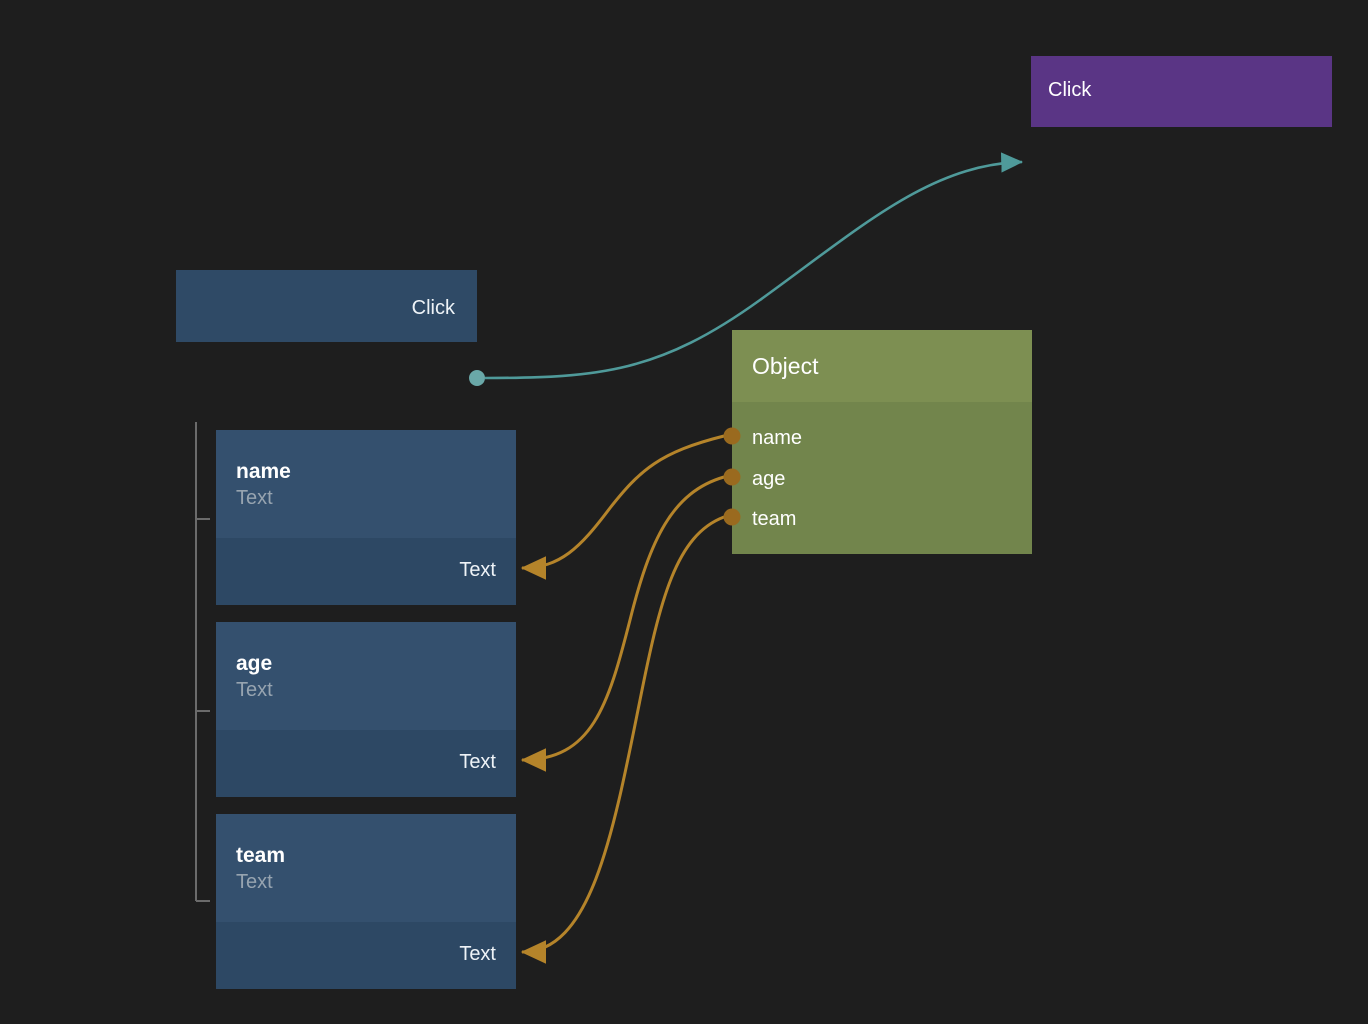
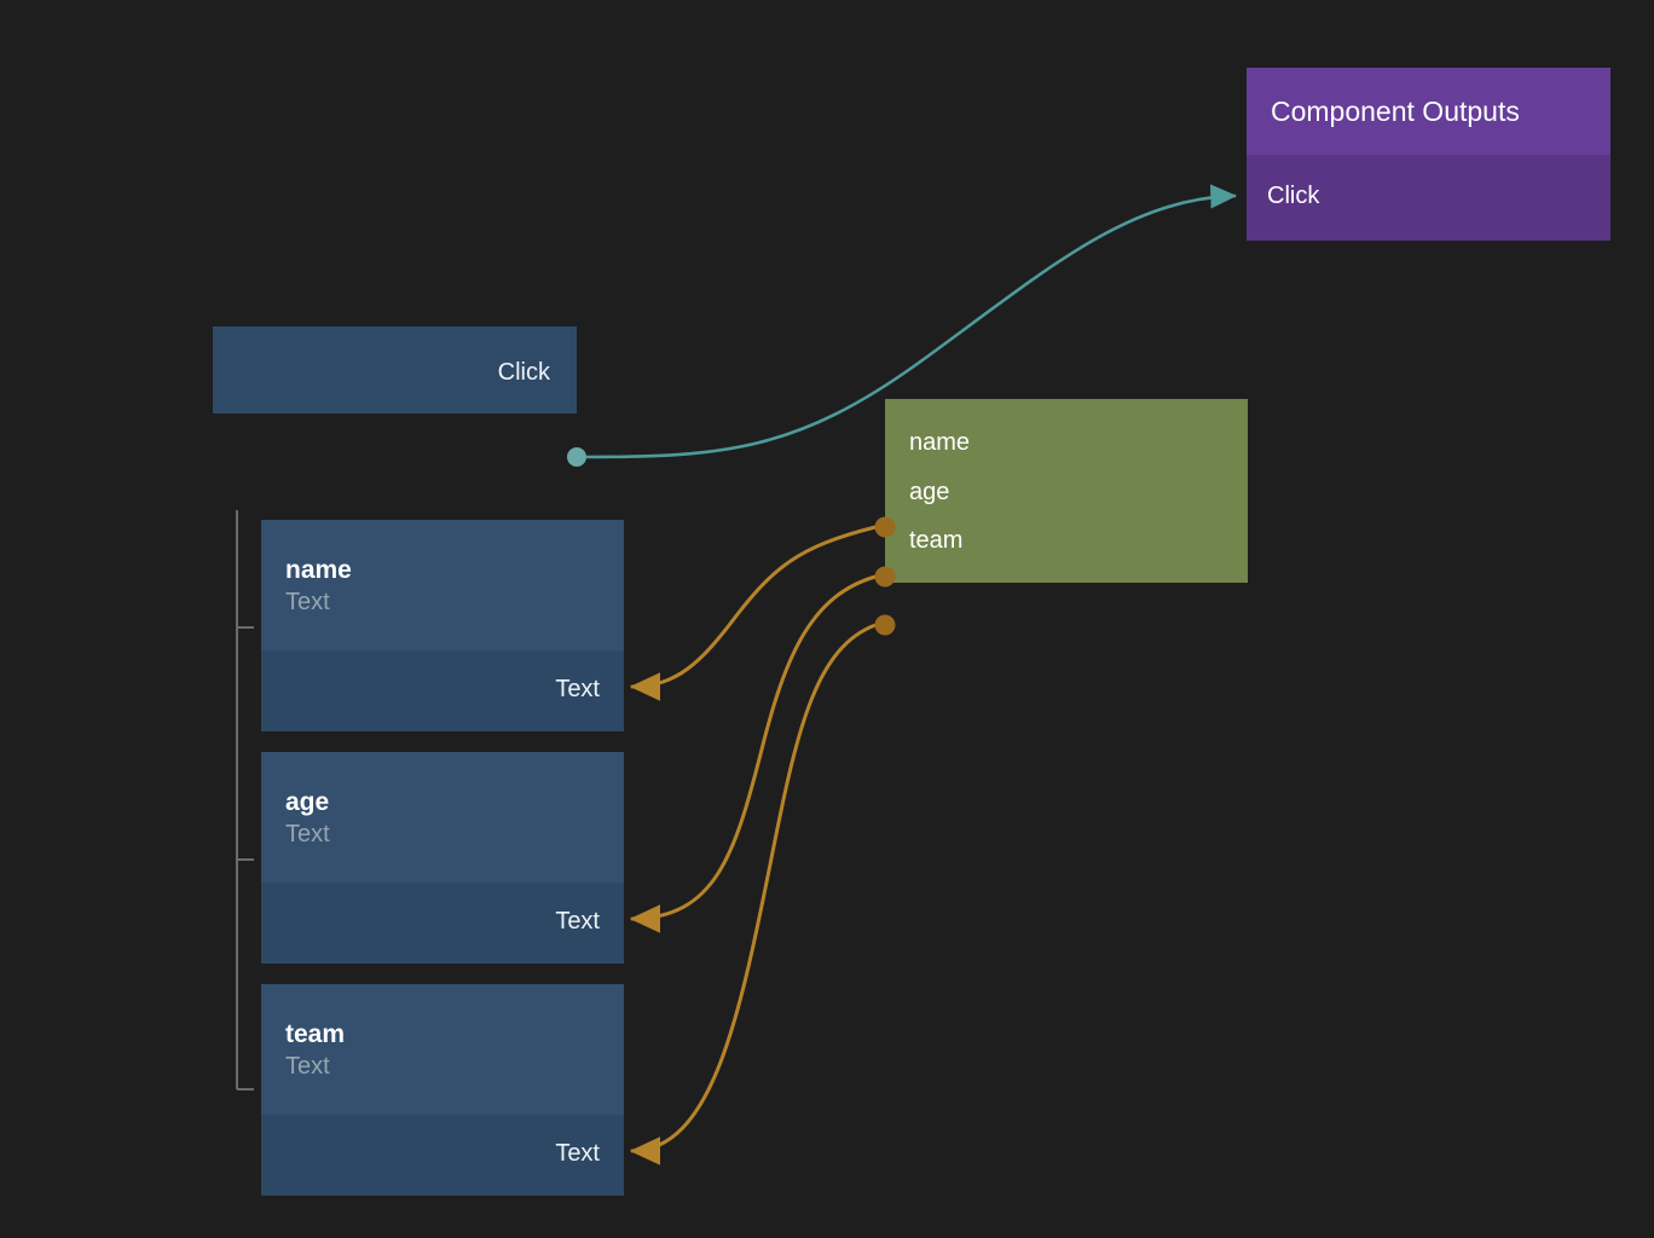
+ Component Outputs
  Click
  Click
  name
  Text
  Text
  age
  Text
  Text
  team
  Text
  Text
- Object
  name
  age
  team
